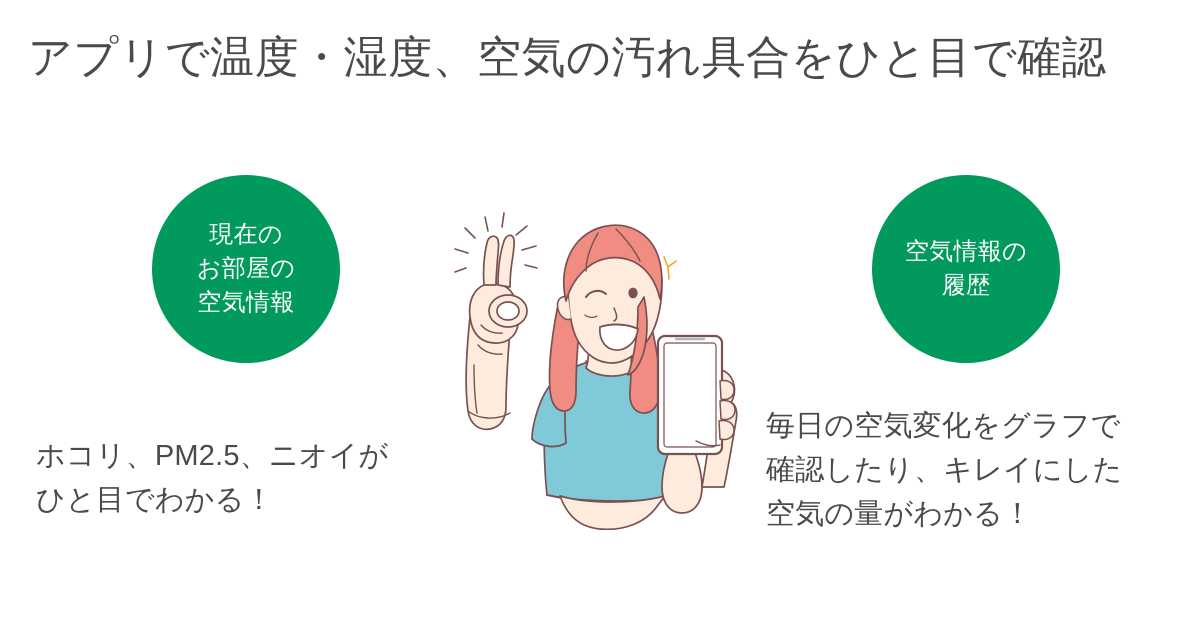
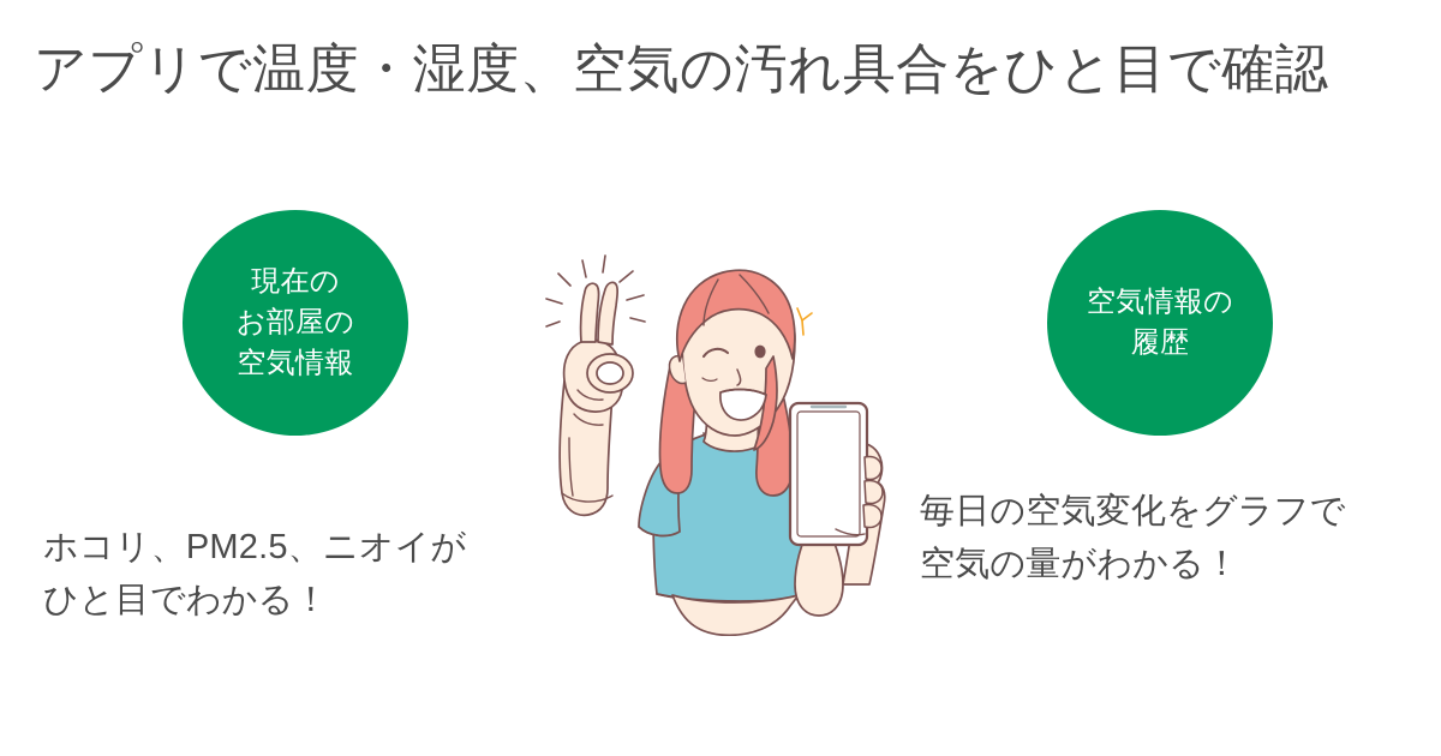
  アプリで温度・湿度、空気の汚れ具合をひと目で確認
  現在の
  お部屋の
  空気情報
  空気情報の
  履歴
  ホコリ、PM2.5、ニオイが
  ひと目でわかる！
  毎日の空気変化をグラフで
- 確認したり、キレイにした
  空気の量がわかる！
